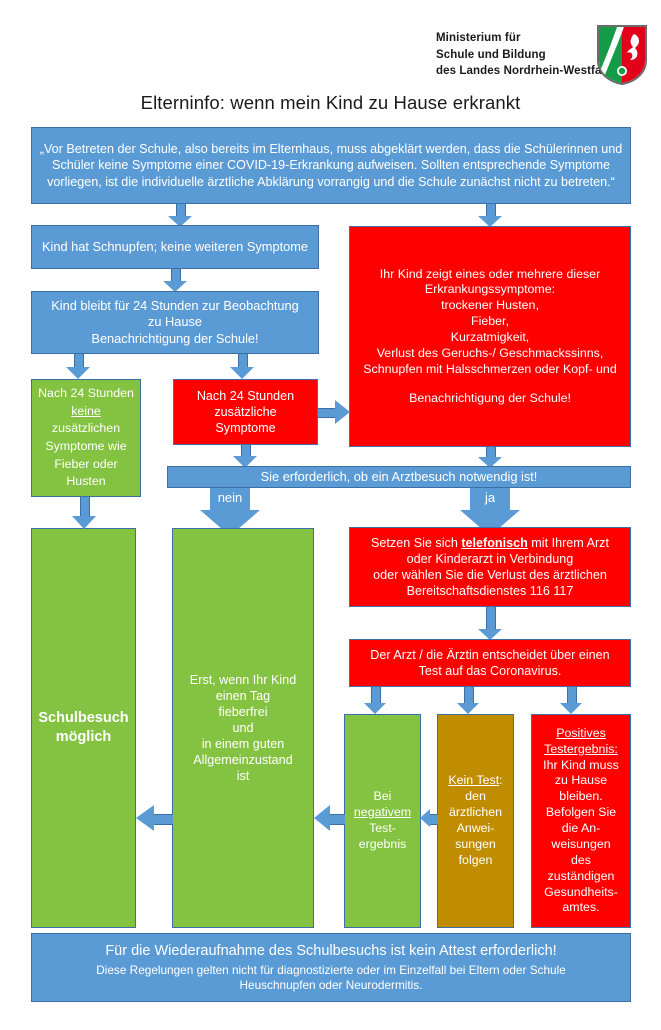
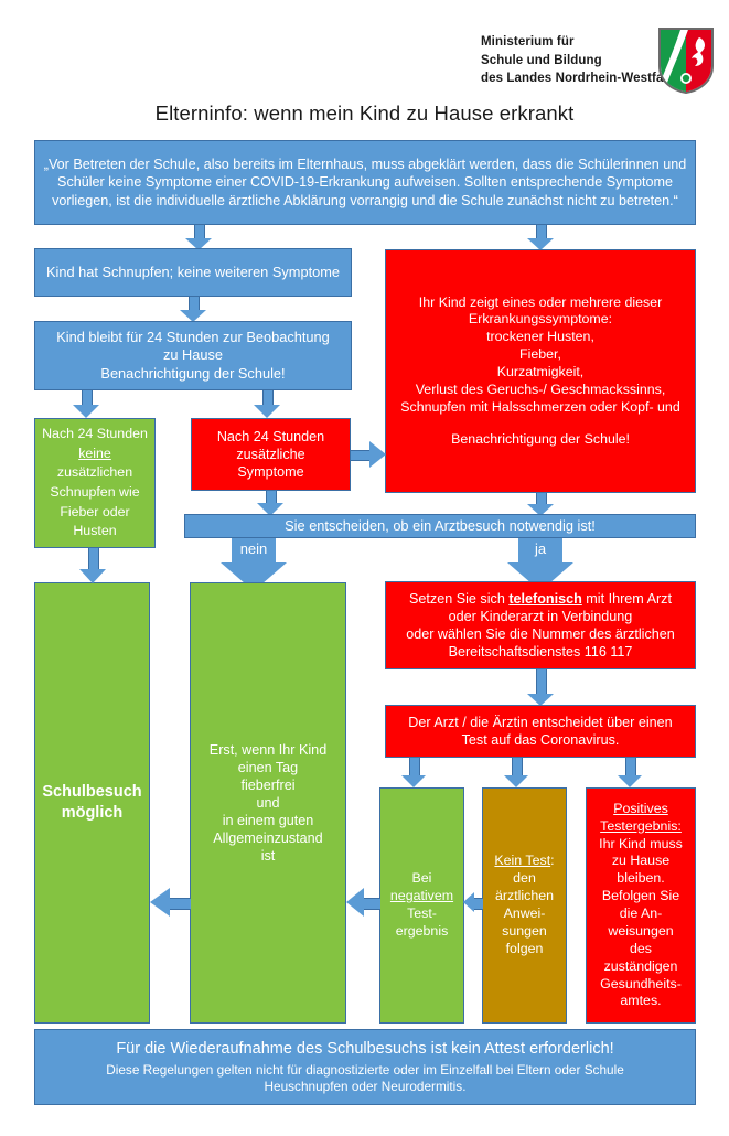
  Ministerium für
  Schule und Bildung
  des Landes Nordrhein-Westfa
  Elterninfo: wenn mein Kind zu Hause erkrankt
  „Vor Betreten der Schule, also bereits im Elternhaus, muss abgeklärt werden, dass die Schülerinnen und Schüler keine Symptome einer COVID-19-Erkrankung aufweisen. Sollten entsprechende Symptome vorliegen, ist die individuelle ärztliche Abklärung vorrangig und die Schule zunächst nicht zu betreten.“
  Kind hat Schnupfen; keine weiteren Symptome
  Kind bleibt für 24 Stunden zur Beobachtung
  zu Hause
  Benachrichtigung der Schule!
  Ihr Kind zeigt eines oder mehrere dieser
  Erkrankungssymptome:
  trockener Husten,
  Fieber,
  Kurzatmigkeit,
  Verlust des Geruchs-/ Geschmackssinns,
  Schnupfen mit Halsschmerzen oder Kopf- und
  Benachrichtigung der Schule!
- Nach 24 Stunden keine zusätzlichen Symptome wie Fieber oder Husten
+ Nach 24 Stunden keine zusätzlichen Schnupfen wie Fieber oder Husten
  Nach 24 Stunden
  zusätzliche
  Symptome
- Sie erforderlich, ob ein Arztbesuch notwendig ist!
+ Sie entscheiden, ob ein Arztbesuch notwendig ist!
  nein
  ja
  Setzen Sie sich telefonisch mit Ihrem Arzt
  oder Kinderarzt in Verbindung
- oder wählen Sie die Verlust des ärztlichen
+ oder wählen Sie die Nummer des ärztlichen
  Bereitschaftsdienstes 116 117
  Der Arzt / die Ärztin entscheidet über einen
  Test auf das Coronavirus.
  Schulbesuch
  möglich
  Erst, wenn Ihr Kind
  einen Tag
  fieberfrei
  und
  in einem guten
  Allgemeinzustand
  ist
  Bei
  negativem
  Test-
  ergebnis
  Kein Test:
  den
  ärztlichen
  Anwei-
  sungen
  folgen
  Positives
  Testergebnis:
  Ihr Kind muss
  zu Hause
  bleiben.
  Befolgen Sie
  die An-
  weisungen
  des
  zuständigen
  Gesundheits-
  amtes.
  Für die Wiederaufnahme des Schulbesuchs ist kein Attest erforderlich!
  Diese Regelungen gelten nicht für diagnostizierte oder im Einzelfall bei Eltern oder Schule
  Heuschnupfen oder Neurodermitis.
